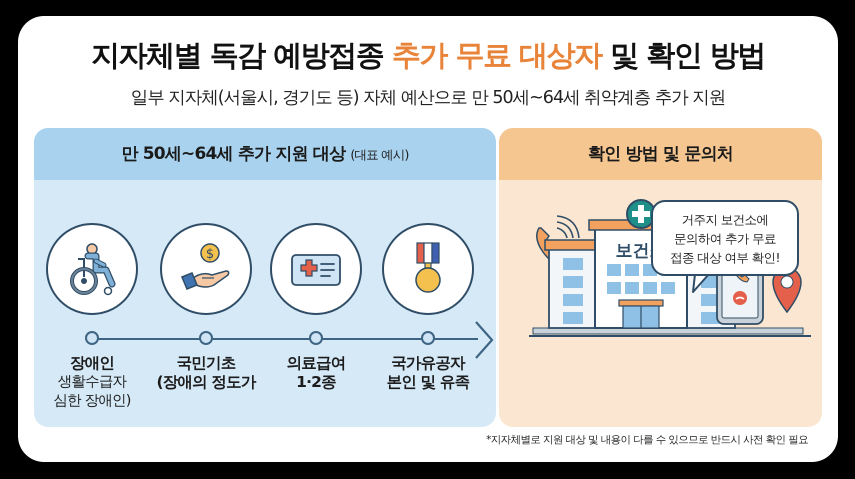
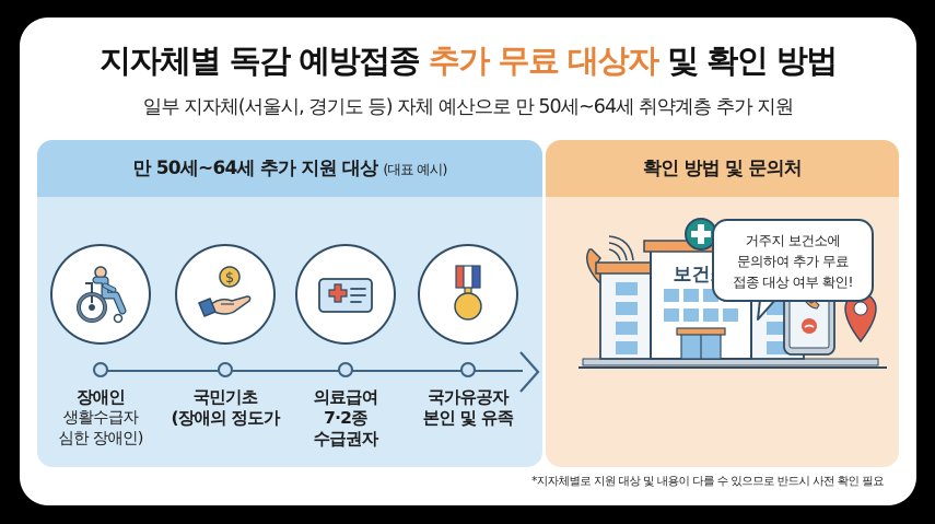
  지자체별 독감 예방접종 추가 무료 대상자 및 확인 방법
  일부 지자체(서울시, 경기도 등) 자체 예산으로 만 50세~64세 취약계층 추가 지원
  만 50세~64세 추가 지원 대상 (대표 예시)
  $
  장애인
  생활수급자
  심한 장애인)
  국민기초
  (장애의 정도가
  의료급여
- 1·2종
+ 7·2종
+ 수급권자
  국가유공자
  본인 및 유족
  확인 방법 및 문의처
  거주지 보건소에
  문의하여 추가 무료
  접종 대상 여부 확인!
  *지자체별로 지원 대상 및 내용이 다를 수 있으므로 반드시 사전 확인 필요
